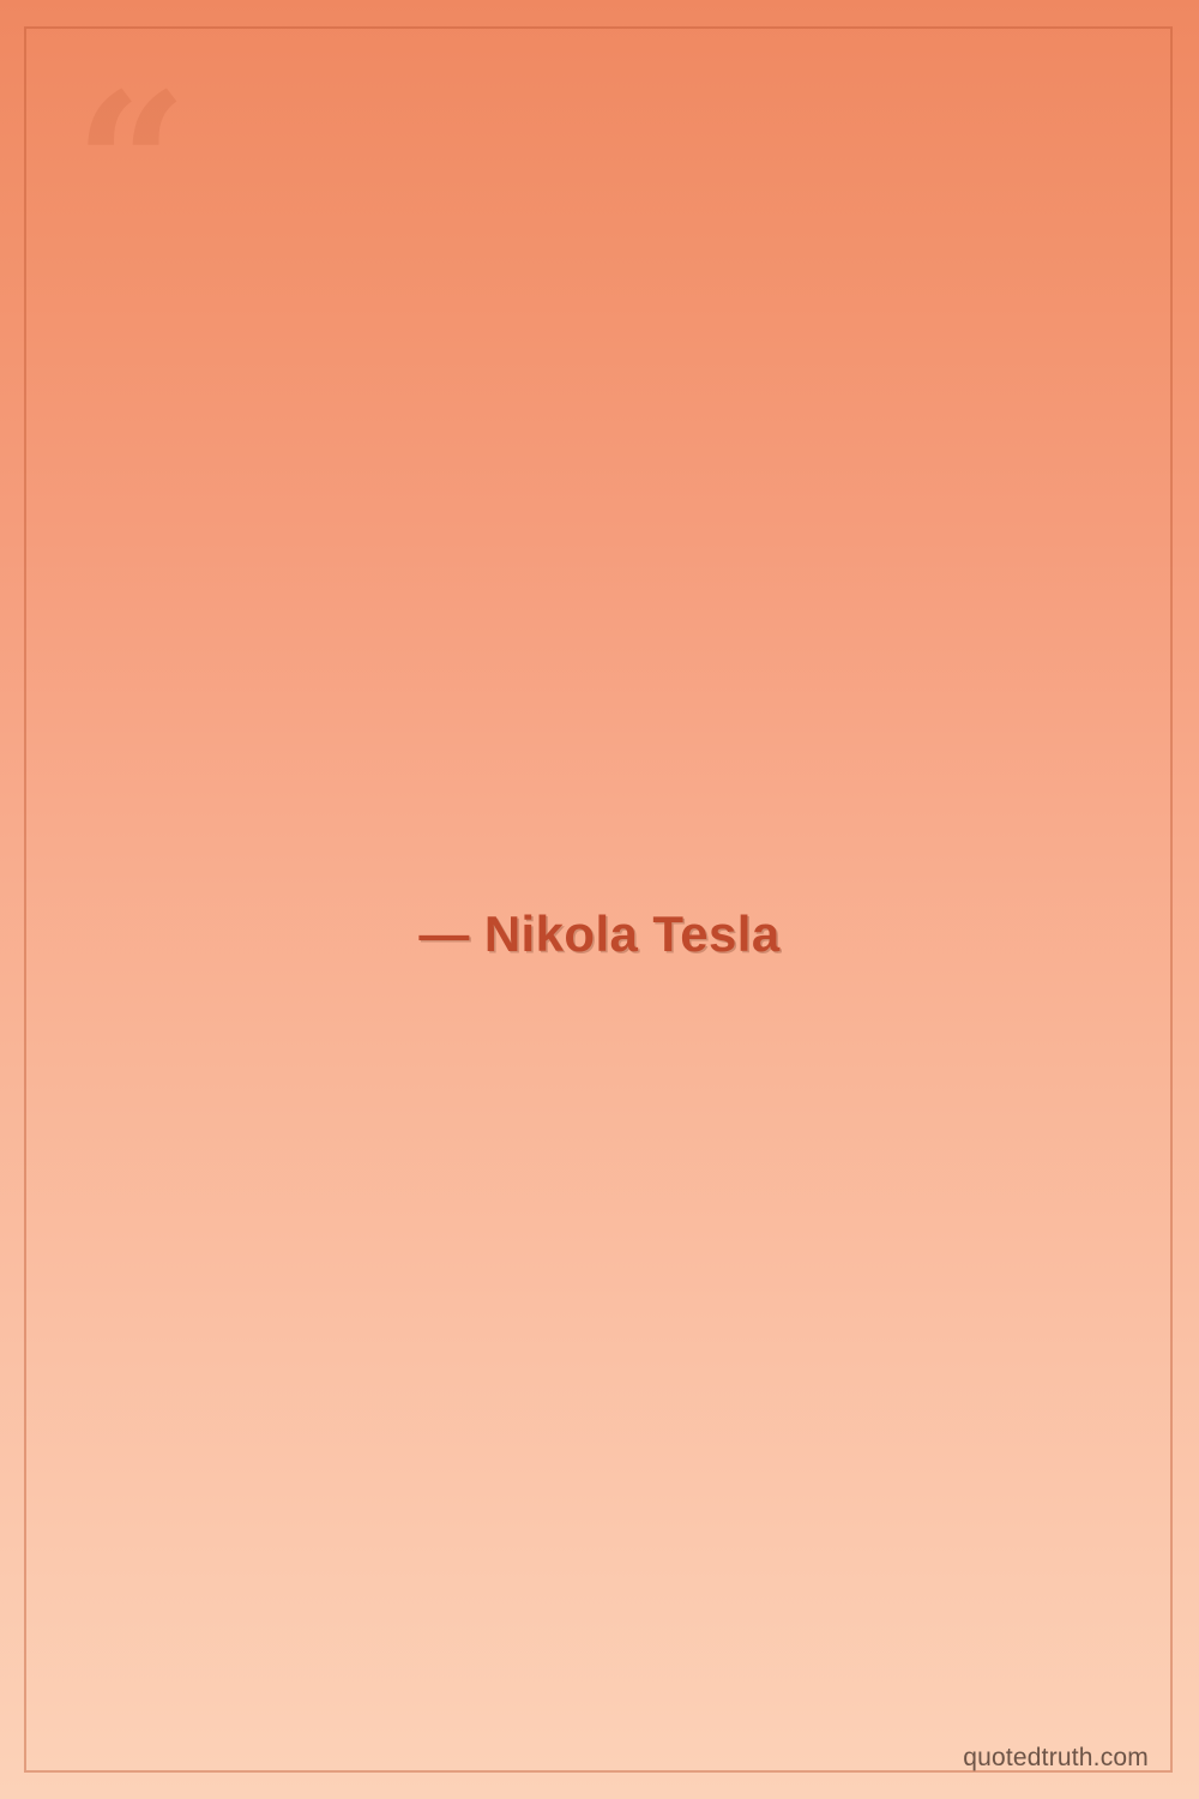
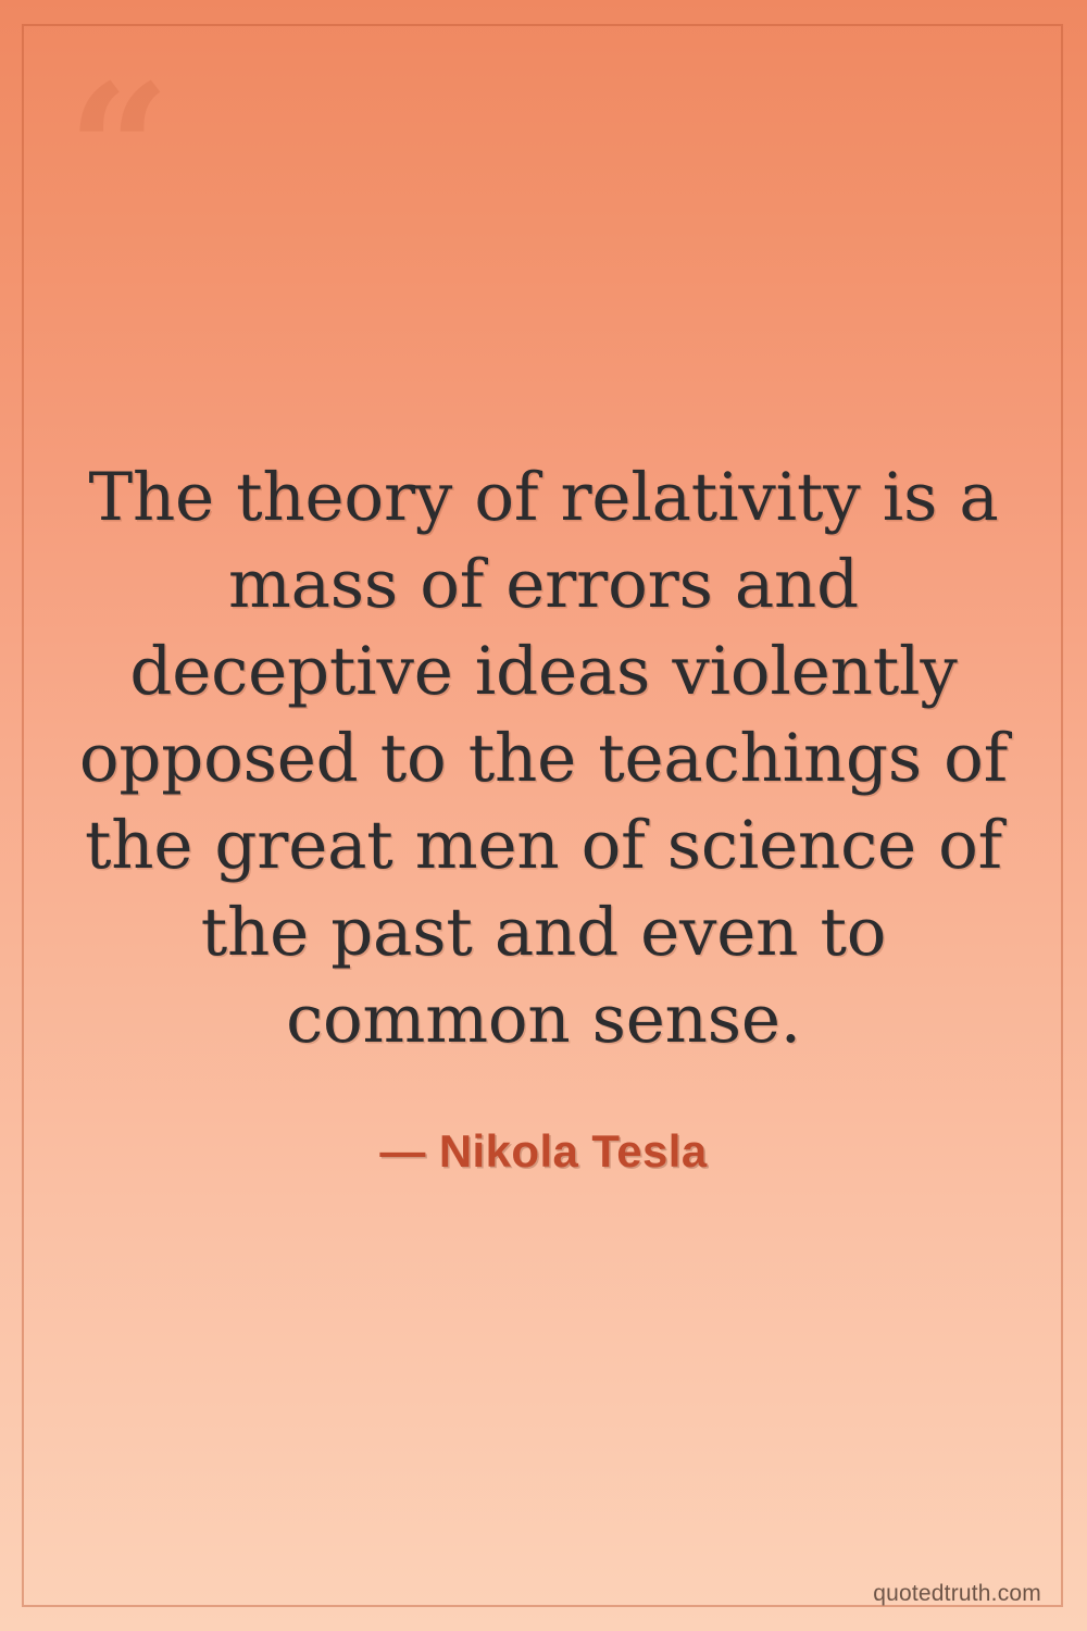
+ The theory of relativity is a mass of errors and deceptive ideas violently opposed to the teachings of the great men of science of the past and even to common sense.
  — Nikola Tesla
  quotedtruth.com
